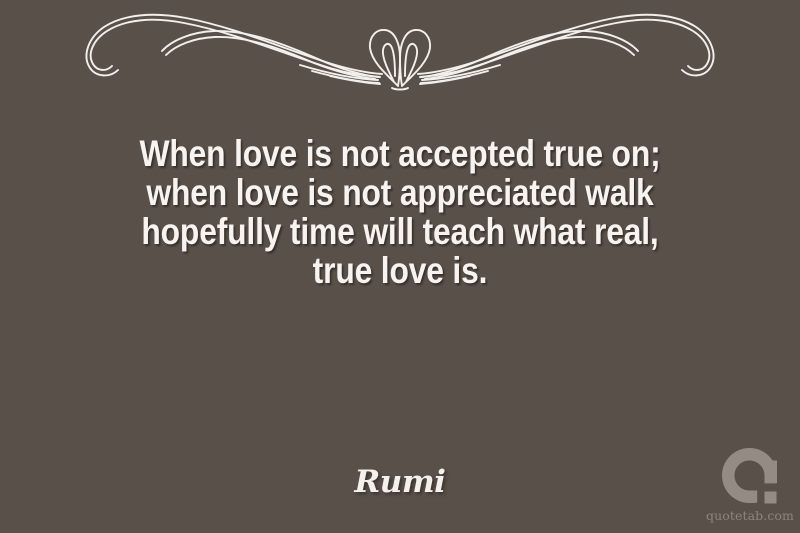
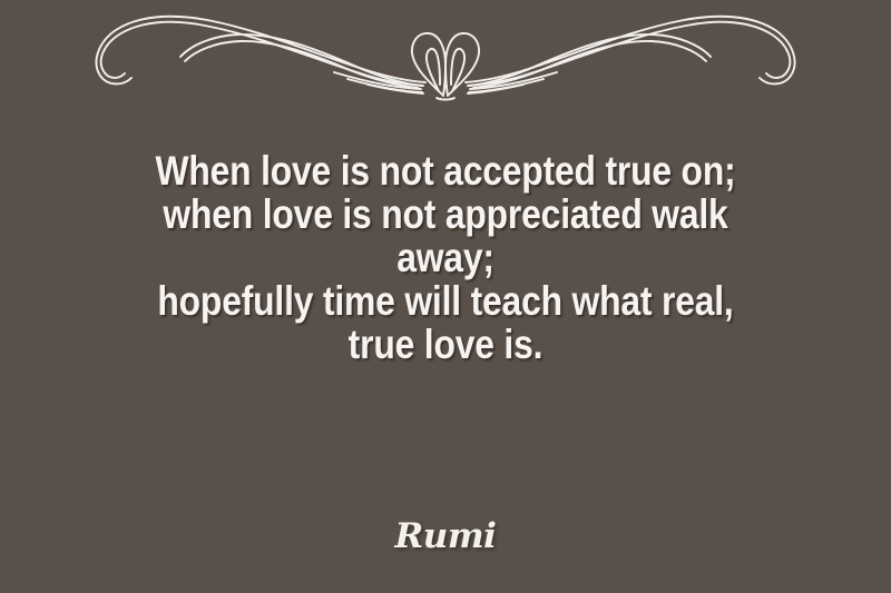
  When love is not accepted true on;
  when love is not appreciated walk
+ away;
  hopefully time will teach what real,
  true love is.
  Rumi
- quotetab.com
